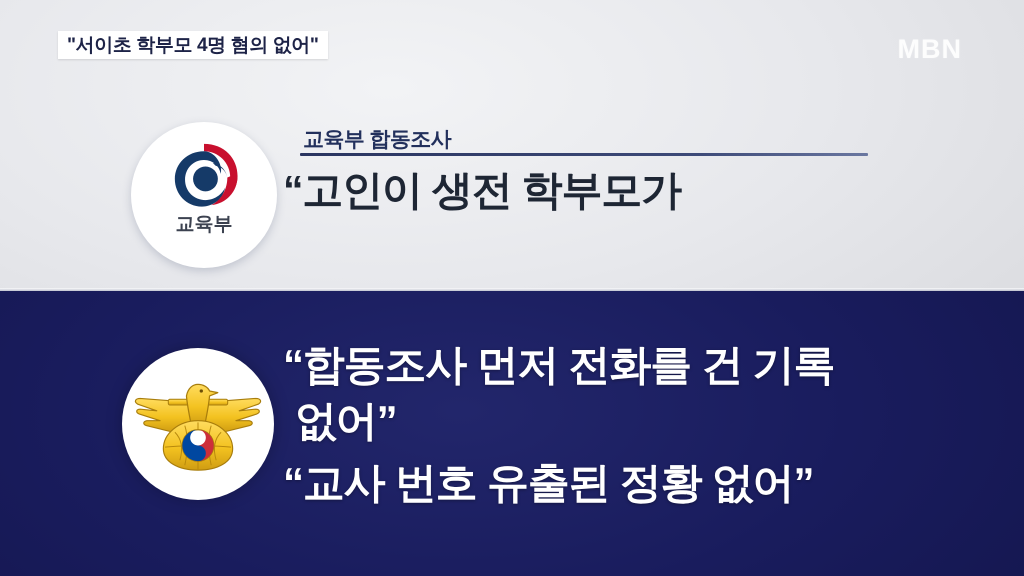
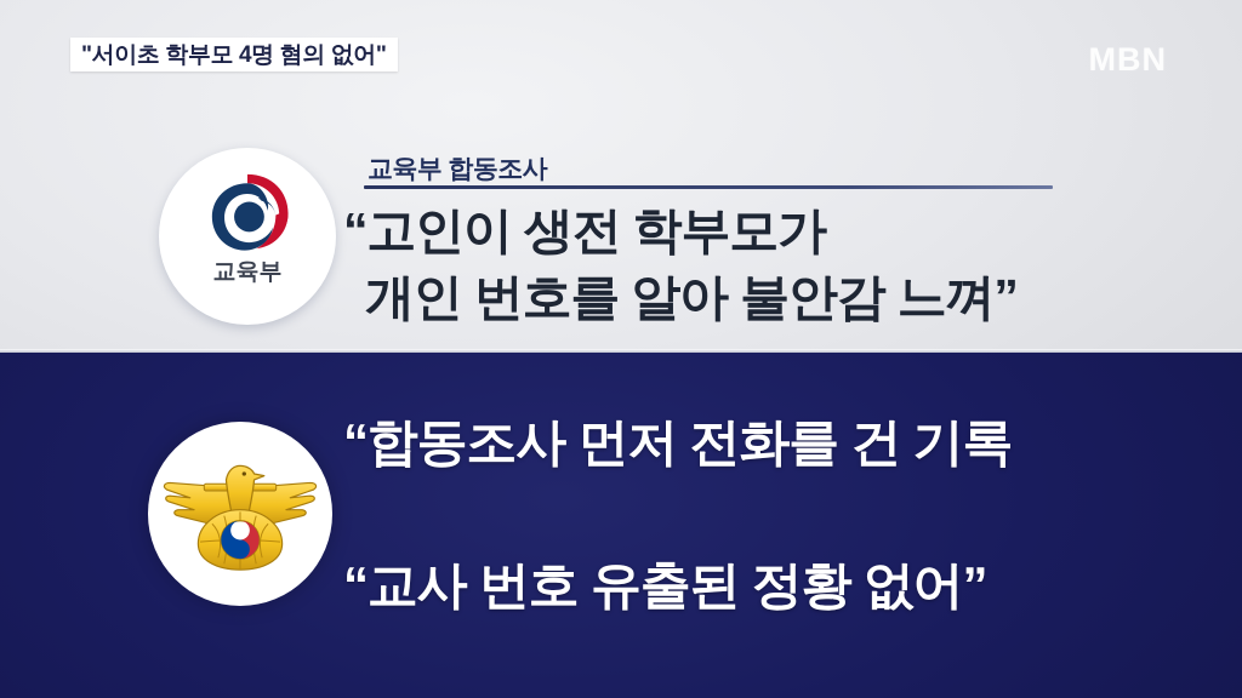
  "서이초 학부모 4명 혐의 없어"
  MBN
  교육부
  교육부 합동조사
  “고인이 생전 학부모가
+ 개인 번호를 알아 불안감 느껴”
  “합동조사 먼저 전화를 건 기록
- 없어”
  “교사 번호 유출된 정황 없어”
